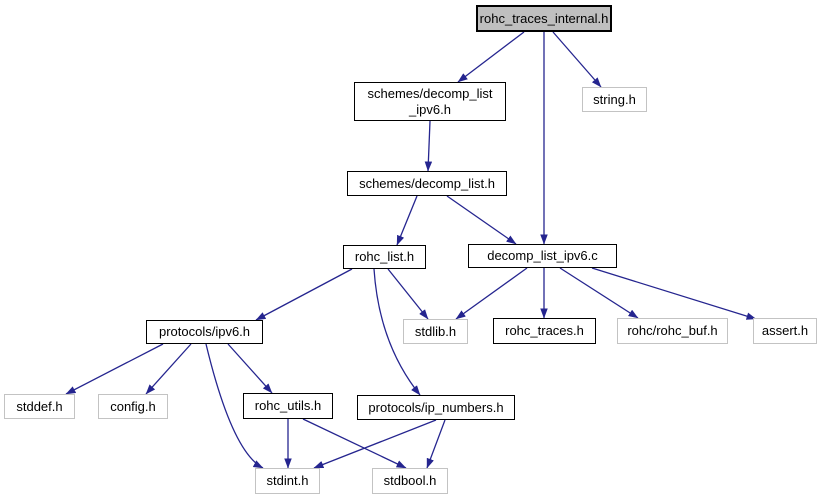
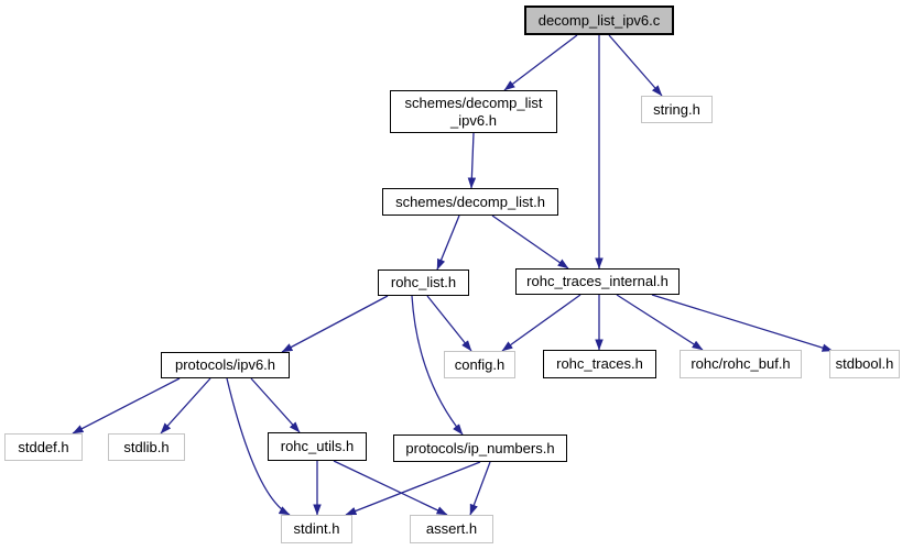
- rohc_traces_internal.h
+ decomp_list_ipv6.c
  schemes/decomp_list
  _ipv6.h
  string.h
  schemes/decomp_list.h
  rohc_list.h
- decomp_list_ipv6.c
+ rohc_traces_internal.h
  protocols/ipv6.h
- stdlib.h
+ config.h
  rohc_traces.h
  rohc/rohc_buf.h
- assert.h
+ stdbool.h
  stddef.h
- config.h
+ stdlib.h
  rohc_utils.h
  protocols/ip_numbers.h
  stdint.h
- stdbool.h
+ assert.h
